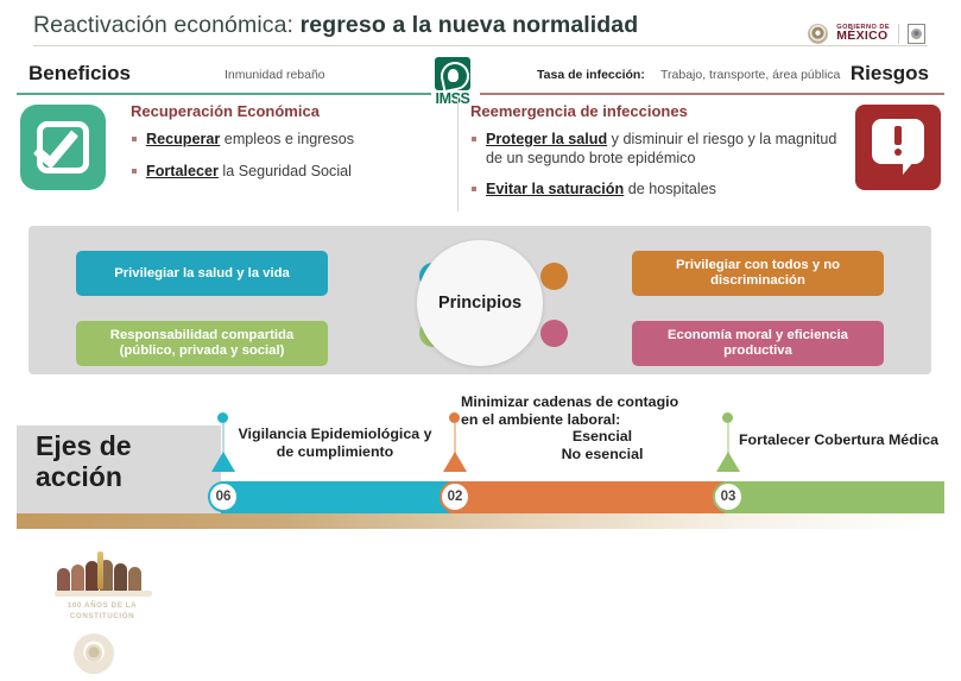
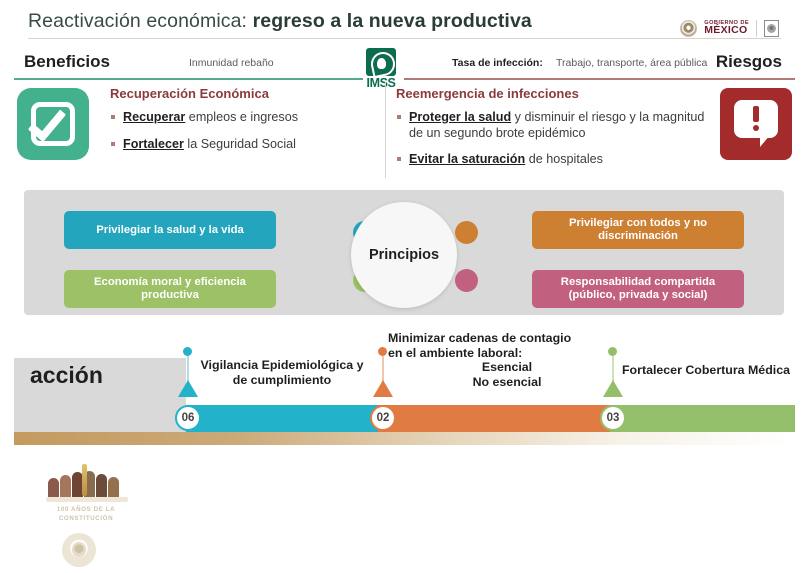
- Reactivación económica: regreso a la nueva normalidad
+ Reactivación económica: regreso a la nueva productiva
  MÉXICO
  Beneficios
  Inmunidad rebaño
  Tasa de infección:
  Trabajo, transporte, área pública
  Riesgos
  IMSS
  Recuperación Económica
  Recuperar empleos e ingresos
  Fortalecer la Seguridad Social
  Reemergencia de infecciones
  Proteger la salud y disminuir el riesgo y la magnitud de un segundo brote epidémico
  Evitar la saturación de hospitales
  Privilegiar la salud y la vida
- Responsabilidad compartida (público, privada y social)
+ Economía moral y eficiencia productiva
  Privilegiar con todos y no discriminación
- Economía moral y eficiencia productiva
+ Responsabilidad compartida (público, privada y social)
  Principios
- Ejes de
  acción
  06
  02
  03
  Vigilancia Epidemiológica y de cumplimiento
  Minimizar cadenas de contagio en el ambiente laboral:
  Esencial
  No esencial
  Fortalecer Cobertura Médica
